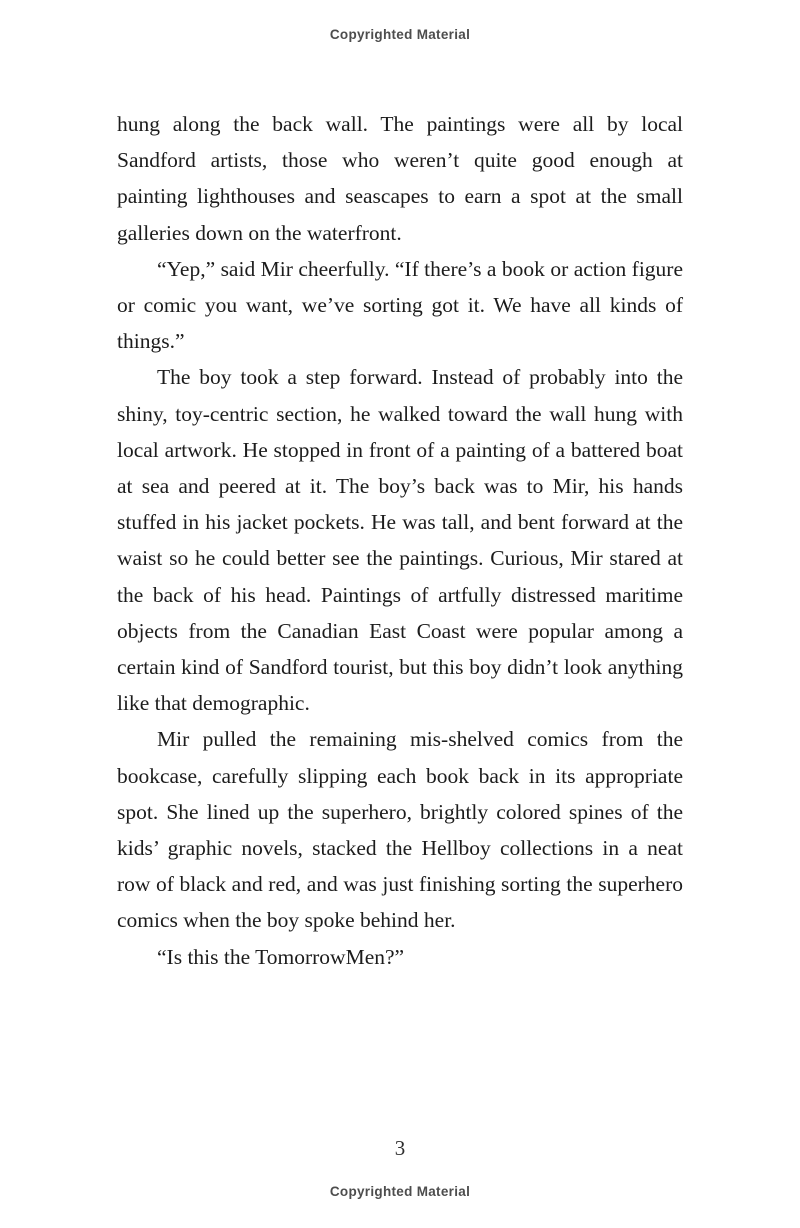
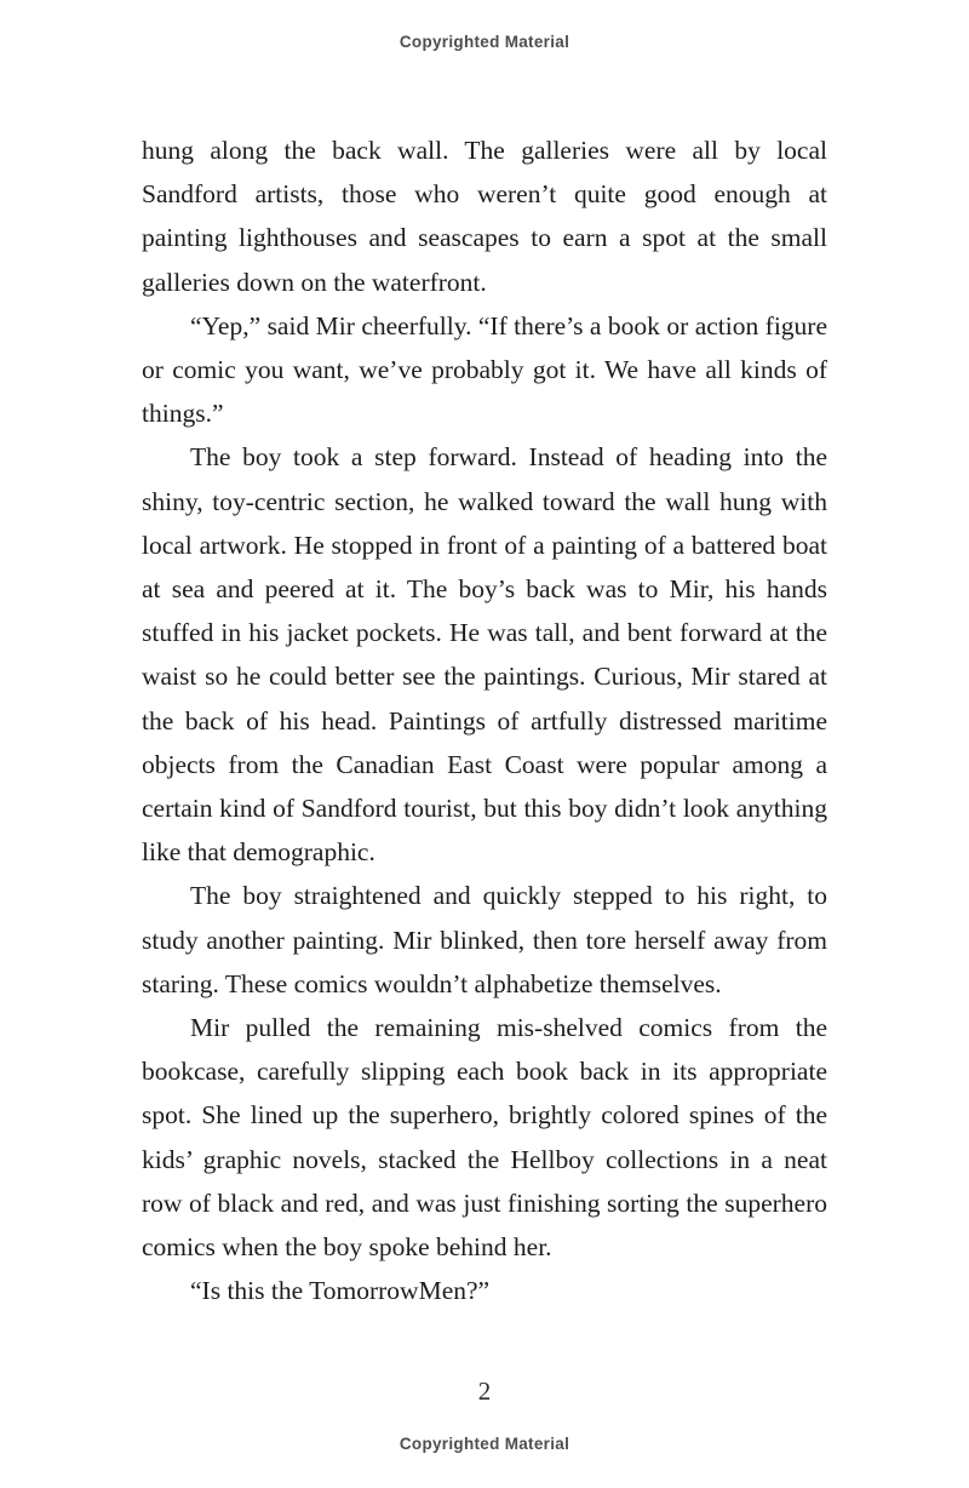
  Copyrighted Material
- hung along the back wall. The paintings were all by local Sandford artists, those who weren’t quite good enough at painting lighthouses and seascapes to earn a spot at the small galleries down on the waterfront.
+ hung along the back wall. The galleries were all by local Sandford artists, those who weren’t quite good enough at painting lighthouses and seascapes to earn a spot at the small galleries down on the waterfront.
- “Yep,” said Mir cheerfully. “If there’s a book or action figure or comic you want, we’ve sorting got it. We have all kinds of things.”
+ “Yep,” said Mir cheerfully. “If there’s a book or action figure or comic you want, we’ve probably got it. We have all kinds of things.”
- The boy took a step forward. Instead of probably into the shiny, toy-centric section, he walked toward the wall hung with local artwork. He stopped in front of a painting of a battered boat at sea and peered at it. The boy’s back was to Mir, his hands stuffed in his jacket pockets. He was tall, and bent forward at the waist so he could better see the paintings. Curious, Mir stared at the back of his head. Paintings of artfully distressed maritime objects from the Canadian East Coast were popular among a certain kind of Sandford tourist, but this boy didn’t look anything like that demographic.
+ The boy took a step forward. Instead of heading into the shiny, toy-centric section, he walked toward the wall hung with local artwork. He stopped in front of a painting of a battered boat at sea and peered at it. The boy’s back was to Mir, his hands stuffed in his jacket pockets. He was tall, and bent forward at the waist so he could better see the paintings. Curious, Mir stared at the back of his head. Paintings of artfully distressed maritime objects from the Canadian East Coast were popular among a certain kind of Sandford tourist, but this boy didn’t look anything like that demographic.
+ The boy straightened and quickly stepped to his right, to study another painting. Mir blinked, then tore herself away from staring. These comics wouldn’t alphabetize themselves.
  Mir pulled the remaining mis-shelved comics from the bookcase, carefully slipping each book back in its appropriate spot. She lined up the superhero, brightly colored spines of the kids’ graphic novels, stacked the Hellboy collections in a neat row of black and red, and was just finishing sorting the superhero comics when the boy spoke behind her.
  “Is this the TomorrowMen?”
- 3
+ 2
  Copyrighted Material
